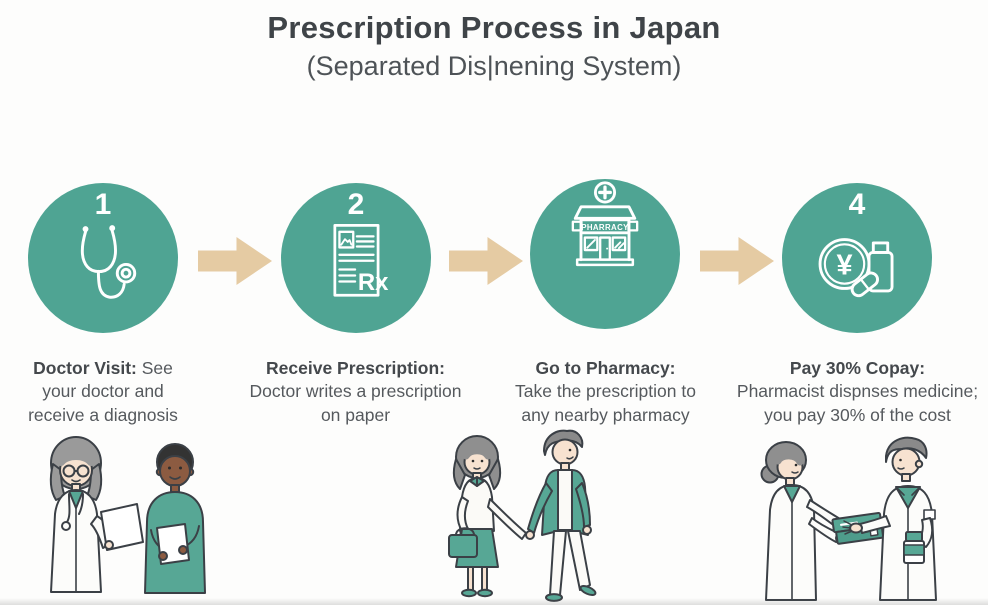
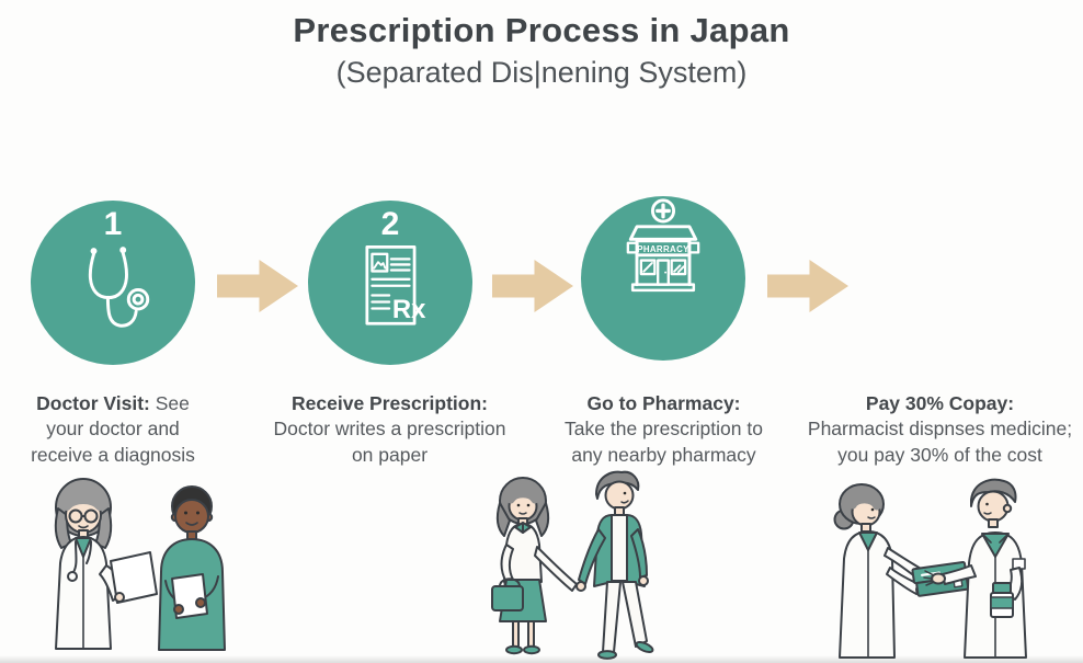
  Prescription Process in Japan
  (Separated Dis|nening System)
  1
  2
  Rx
  PHARRACY
- 4
- ¥
  Doctor Visit: See your doctor and receive a diagnosis
  Receive Prescription:
  Doctor writes a prescription on paper
  Go to Pharmacy:
  Take the prescription to any nearby pharmacy
  Pay 30% Copay:
  Pharmacist dispnses medicine; you pay 30% of the cost
